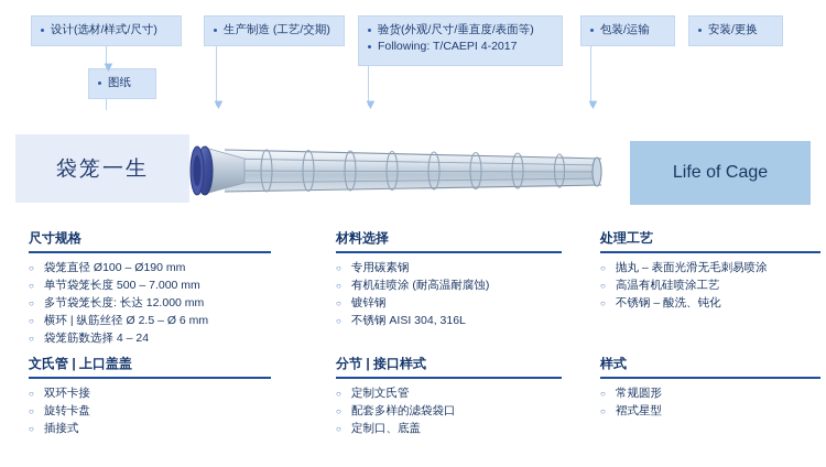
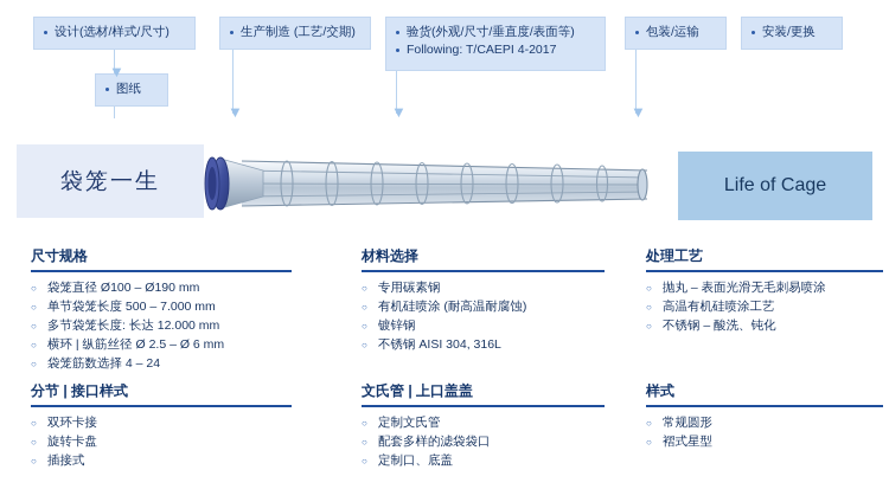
  设计(选材/样式/尺寸)
  图纸
  生产制造 (工艺/交期)
  验货(外观/尺寸/垂直度/表面等)
  Following: T/CAEPI 4-2017
  包装/运输
  安装/更换
  ▼
  ▼
  ▼
  ▼
  袋笼一生
  Life of Cage
  尺寸规格
  袋笼直径 Ø100 – Ø190 mm
  单节袋笼长度 500 – 7.000 mm
  多节袋笼长度: 长达 12.000 mm
  横环 | 纵筋丝径 Ø 2.5 – Ø 6 mm
  袋笼筋数选择 4 – 24
  材料选择
  专用碳素钢
  有机硅喷涂 (耐高温耐腐蚀)
  镀锌钢
  不锈钢 AISI 304, 316L
  处理工艺
  抛丸 – 表面光滑无毛刺易喷涂
  高温有机硅喷涂工艺
  不锈钢 – 酸洗、钝化
- 文氏管 | 上口盖盖
+ 分节 | 接口样式
  双环卡接
  旋转卡盘
  插接式
- 分节 | 接口样式
+ 文氏管 | 上口盖盖
  定制文氏管
  配套多样的滤袋袋口
  定制口、底盖
  样式
  常规圆形
  褶式星型
